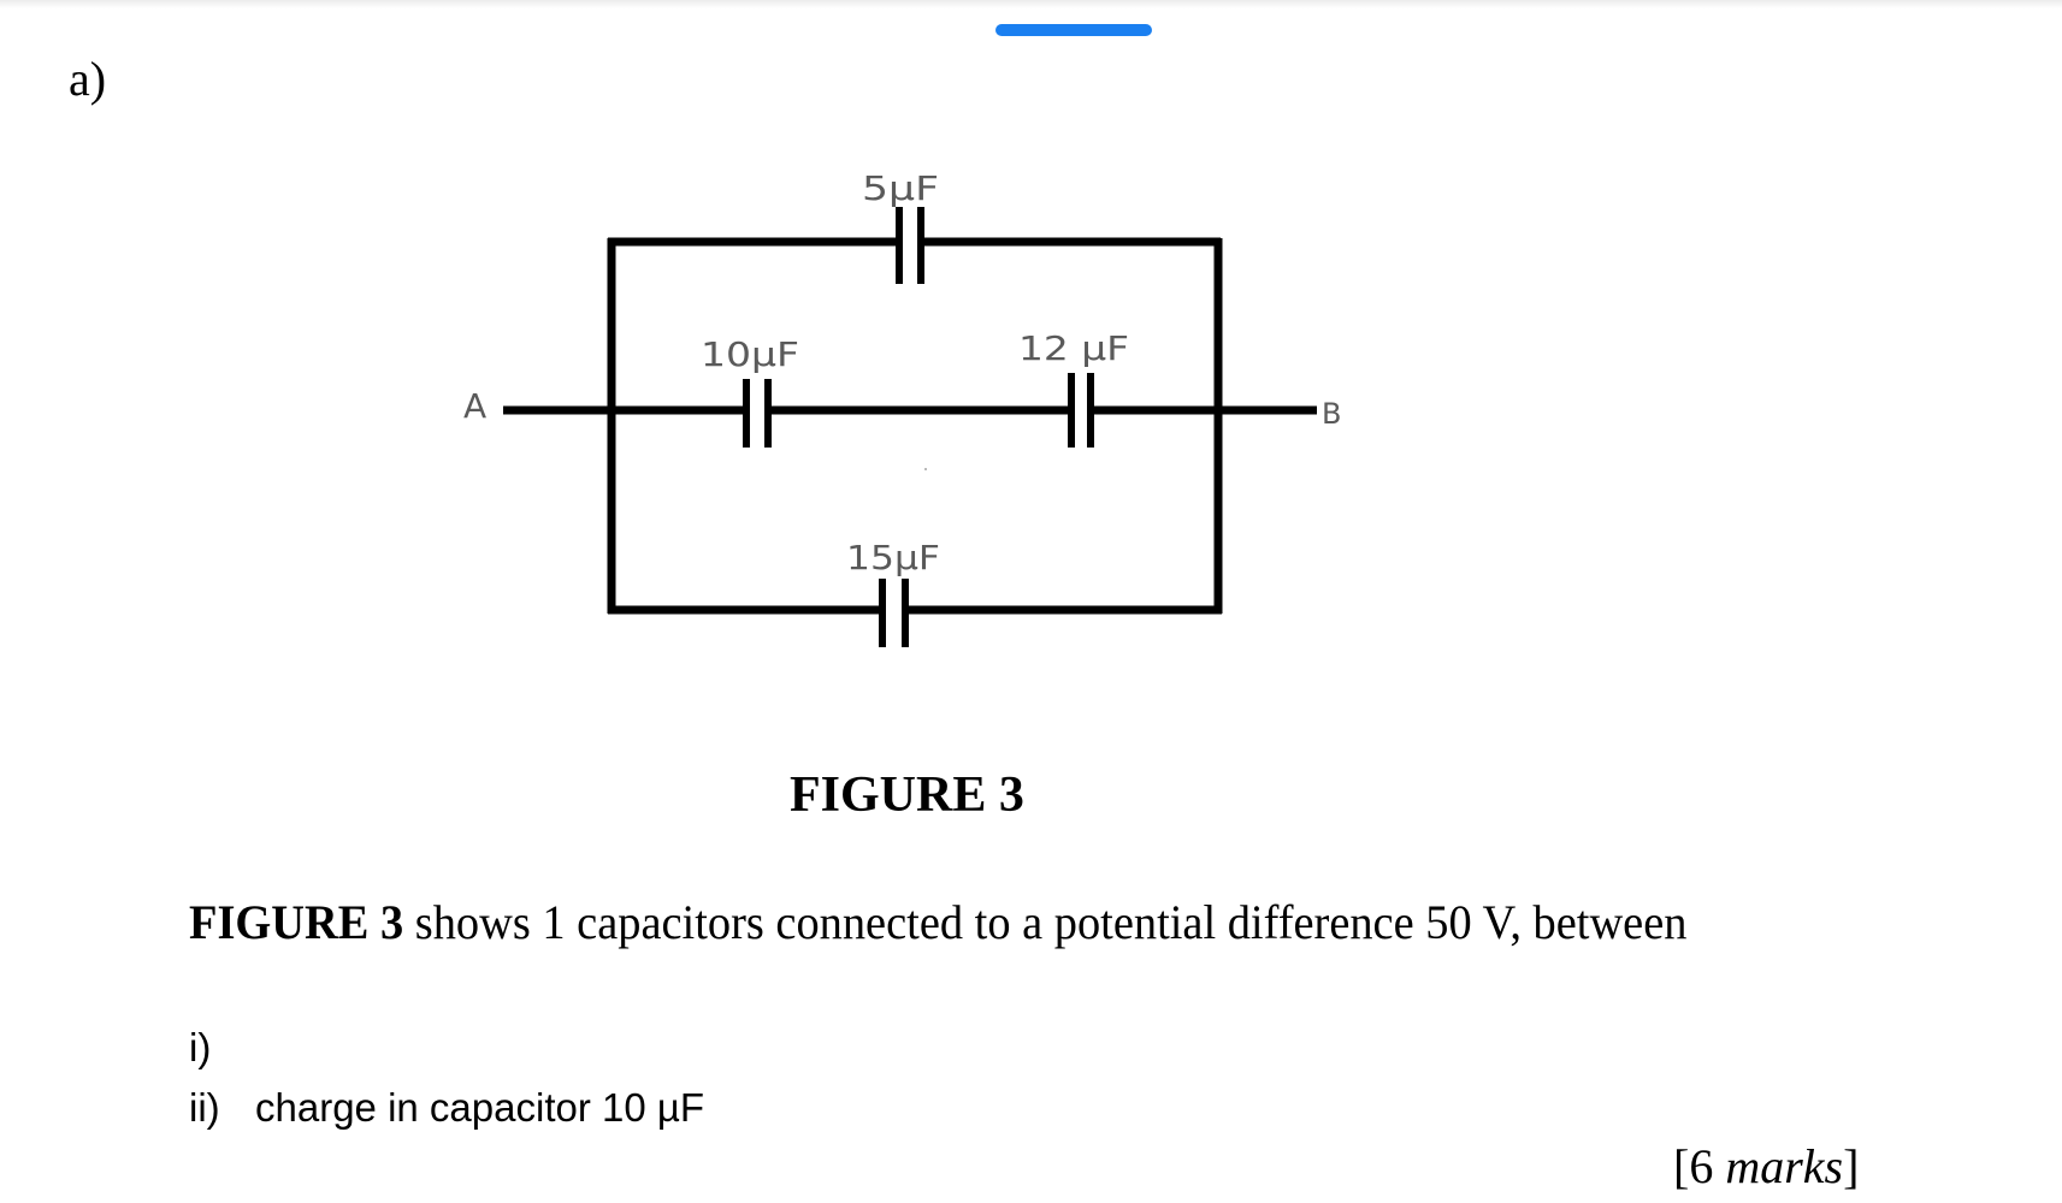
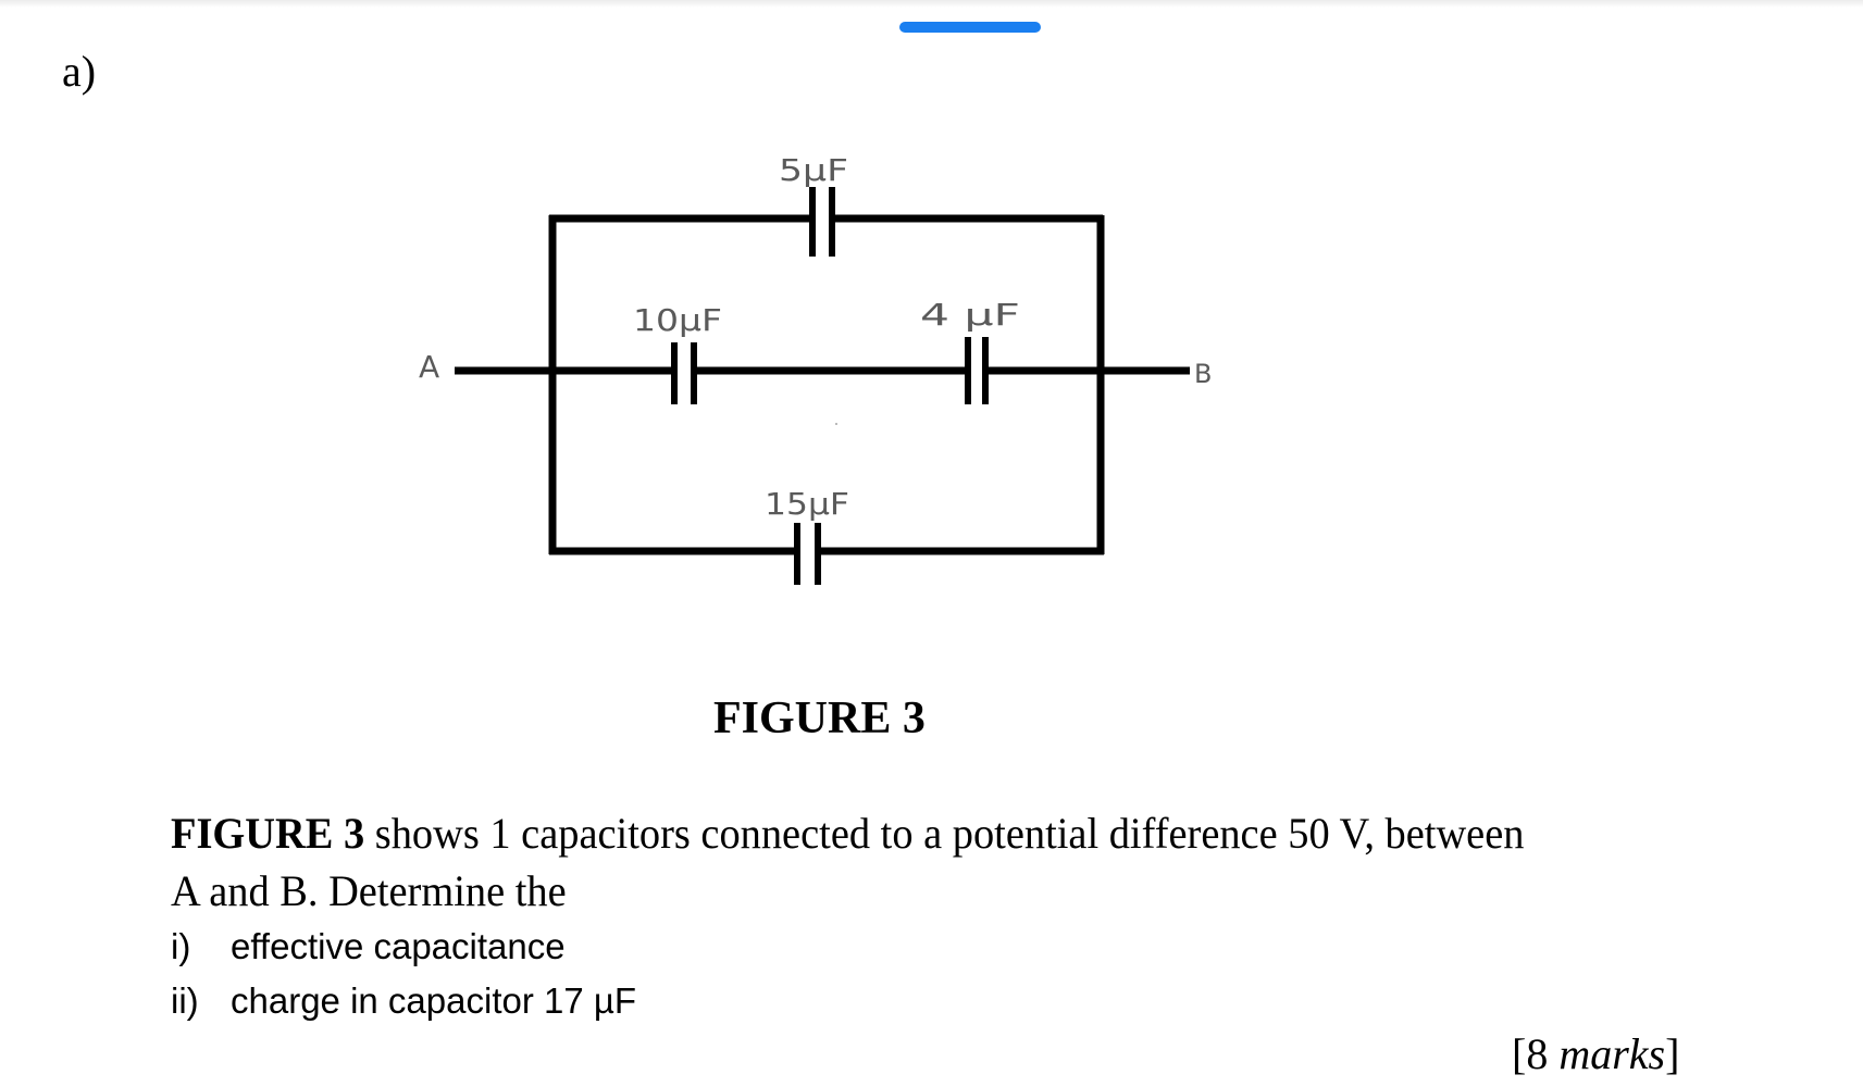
  a)
  5µF
  10µF
- 12 µF
+ 4 µF
  15µF
  A
  B
  FIGURE 3
  FIGURE 3 shows 1 capacitors connected to a potential difference 50 V, between
+ A and B. Determine the
  i)
+ effective capacitance
  ii)
- charge in capacitor 10 µF
+ charge in capacitor 17 µF
- [6 marks]
+ [8 marks]
